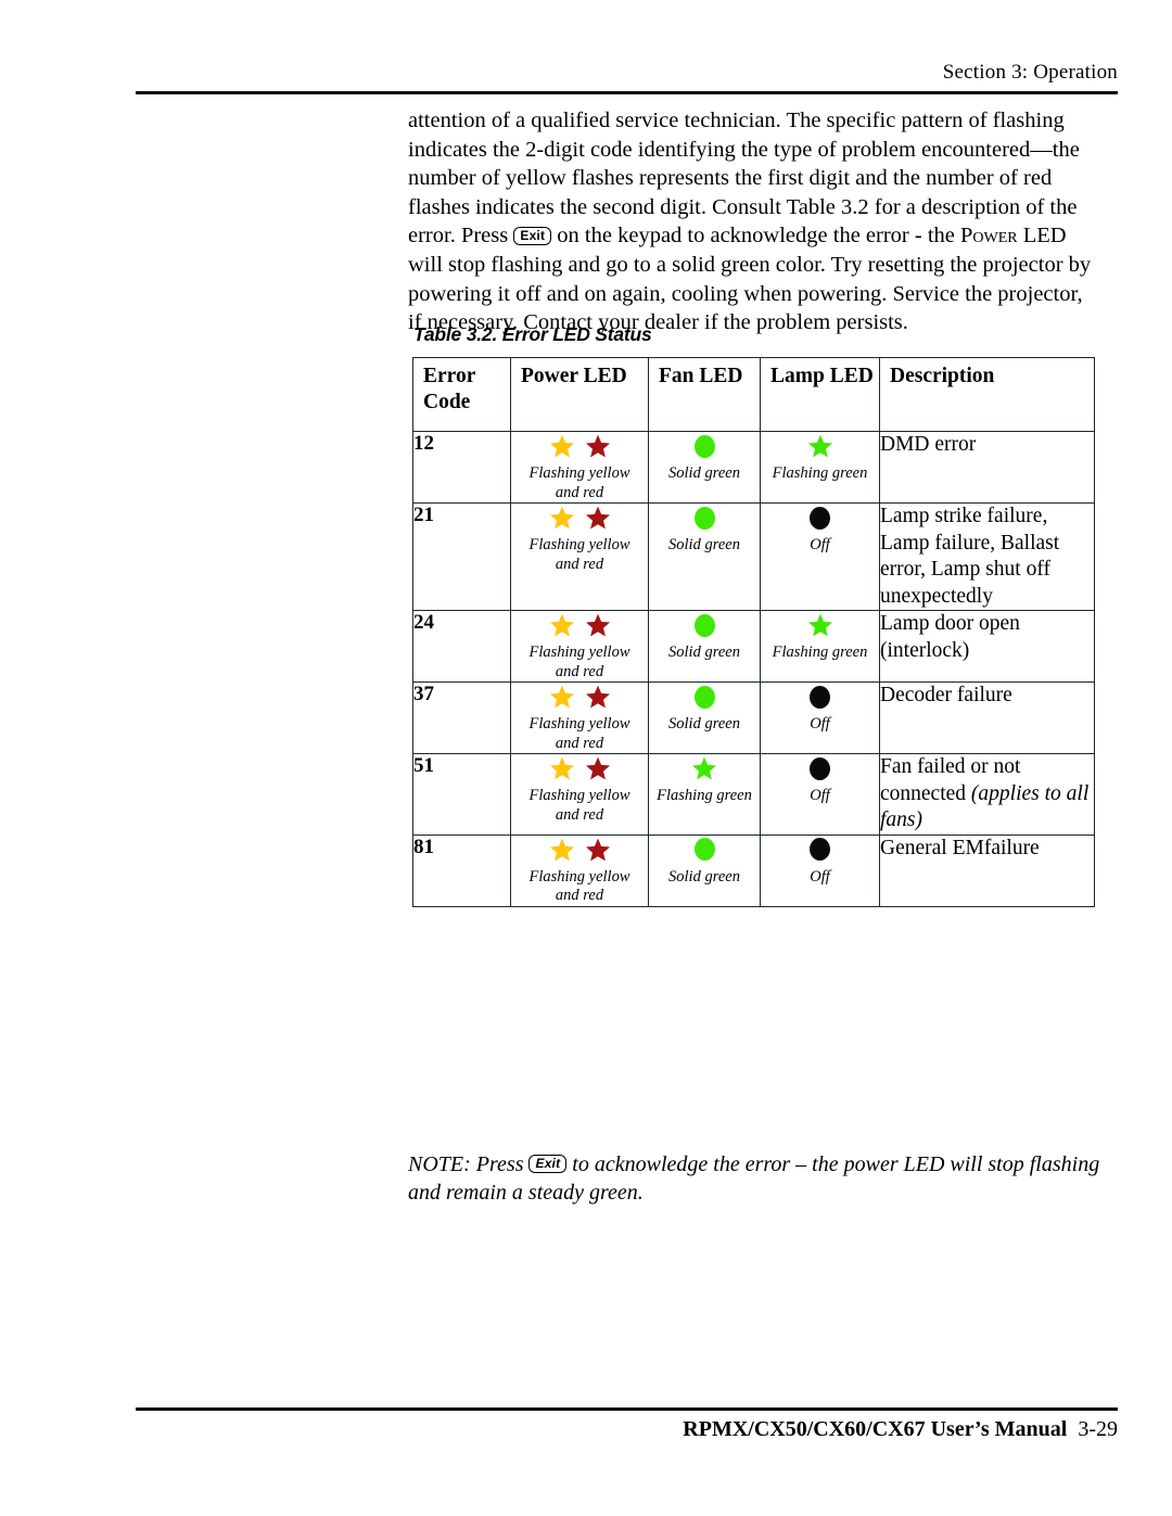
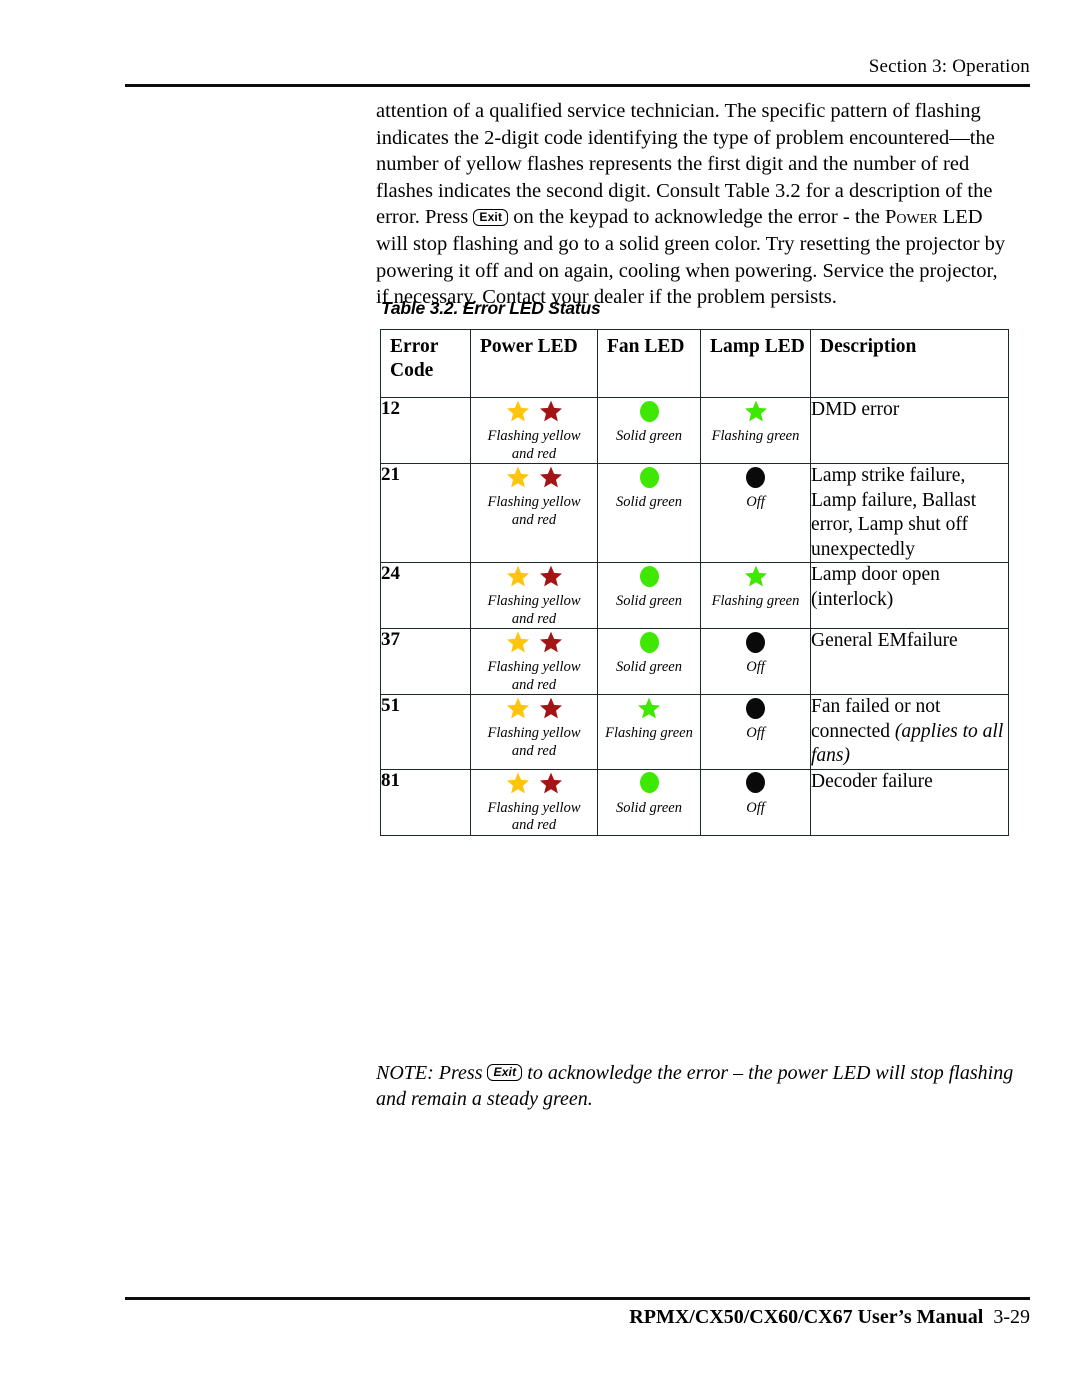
  Section 3: Operation
  attention of a qualified service technician. The specific pattern of flashing indicates the 2-digit code identifying the type of problem encountered—the number of yellow flashes represents the first digit and the number of red flashes indicates the second digit. Consult Table 3.2 for a description of the error. Press Exit on the keypad to acknowledge the error - the Power LED will stop flashing and go to a solid green color. Try resetting the projector by powering it off and on again, cooling when powering. Service the projector, if necessary. Contact your dealer if the problem persists.
  Table 3.2. Error LED Status
  Error Code	Power LED	Fan LED	Lamp LED	Description
  12	Flashing yellow and red	Solid green	Flashing green	DMD error
  21	Flashing yellow and red	Solid green	Off	Lamp strike failure, Lamp failure, Ballast error, Lamp shut off unexpectedly
  24	Flashing yellow and red	Solid green	Flashing green	Lamp door open (interlock)
- 37	Flashing yellow and red	Solid green	Off	Decoder failure
+ 37	Flashing yellow and red	Solid green	Off	General EMfailure
  51	Flashing yellow and red	Flashing green	Off	Fan failed or not connected (applies to all fans)
- 81	Flashing yellow and red	Solid green	Off	General EMfailure
+ 81	Flashing yellow and red	Solid green	Off	Decoder failure
  NOTE: Press Exit to acknowledge the error – the power LED will stop flashing and remain a steady green.
  RPMX/CX50/CX60/CX67 User’s Manual 3-29
